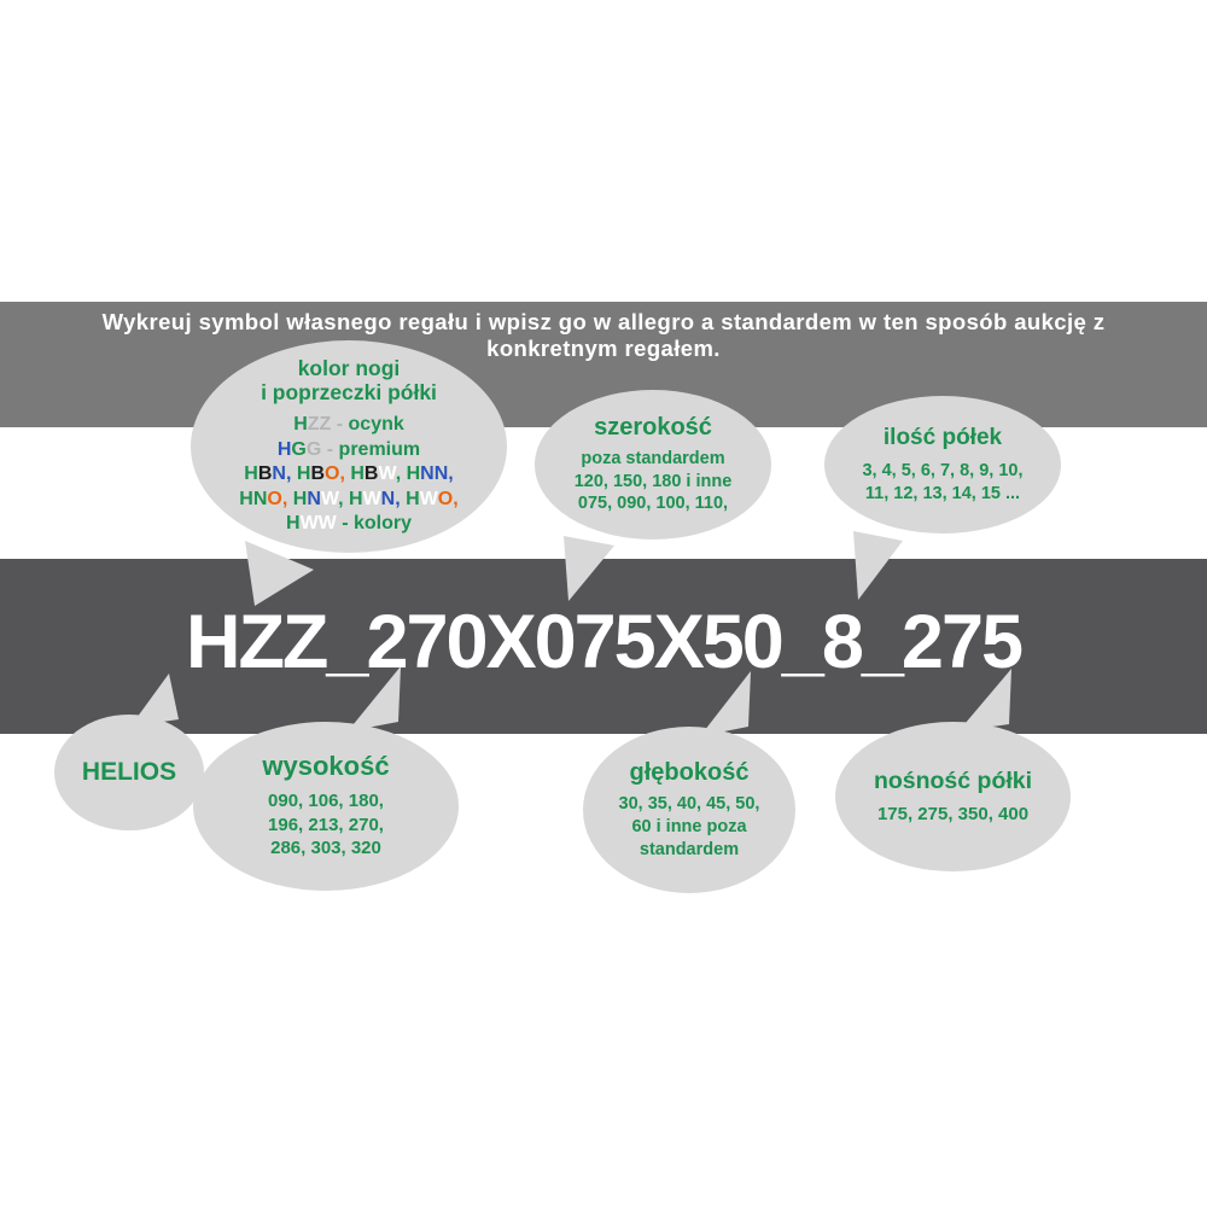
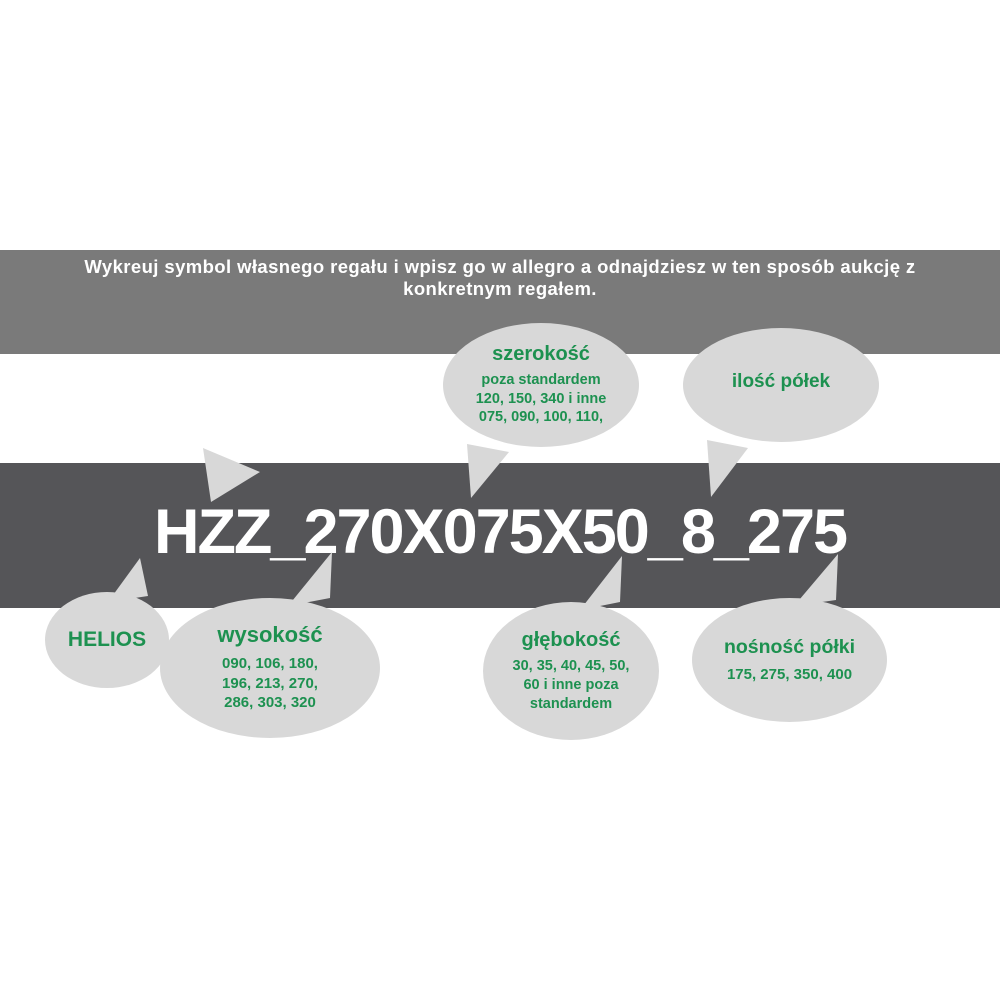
- Wykreuj symbol własnego regału i wpisz go w allegro a standardem w ten sposób aukcję z
+ Wykreuj symbol własnego regału i wpisz go w allegro a odnajdziesz w ten sposób aukcję z
  konkretnym regałem.
  HZZ_270X075X50_8_275
- kolor nogi
- i poprzeczki półki
- HZZ - ocynk
- HGG - premium
- HBN, HBO, HBW, HNN,
- HNO, HNW, HWN, HWO,
- HWW - kolory
  szerokość
  poza standardem
- 120, 150, 180 i inne
+ 120, 150, 340 i inne
  075, 090, 100, 110,
  ilość półek
- 3, 4, 5, 6, 7, 8, 9, 10,
- 11, 12, 13, 14, 15 ...
  HELIOS
  wysokość
  090, 106, 180,
  196, 213, 270,
  286, 303, 320
  głębokość
  30, 35, 40, 45, 50,
  60 i inne poza
  standardem
  nośność półki
  175, 275, 350, 400
